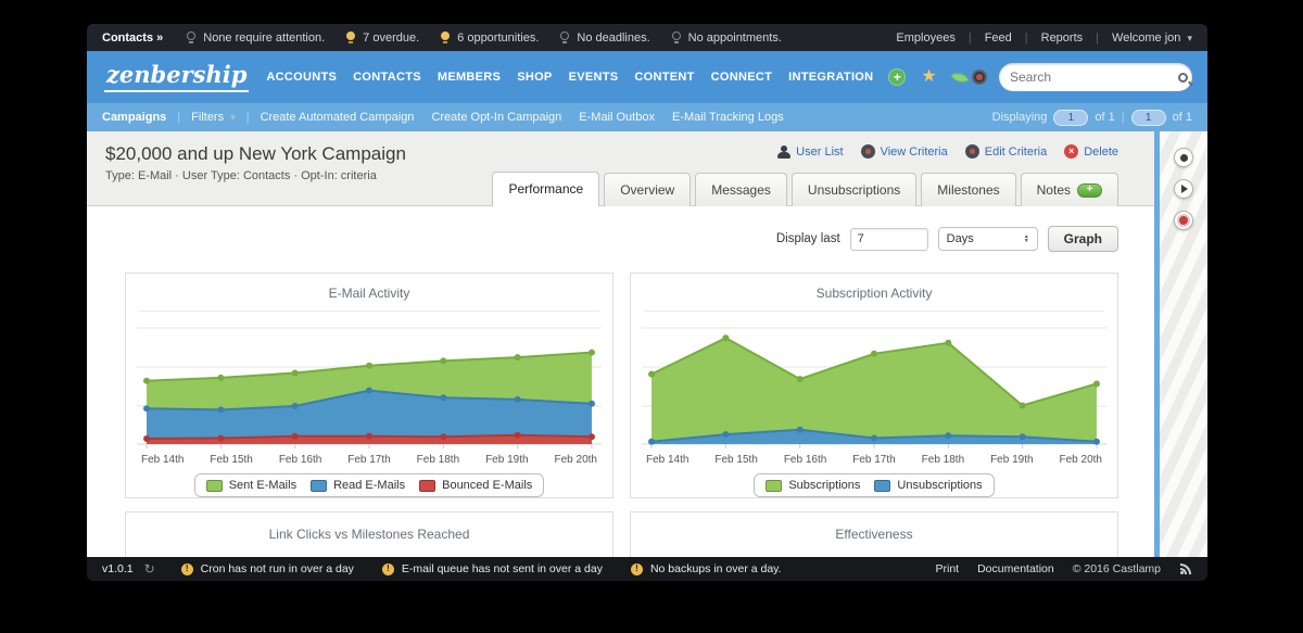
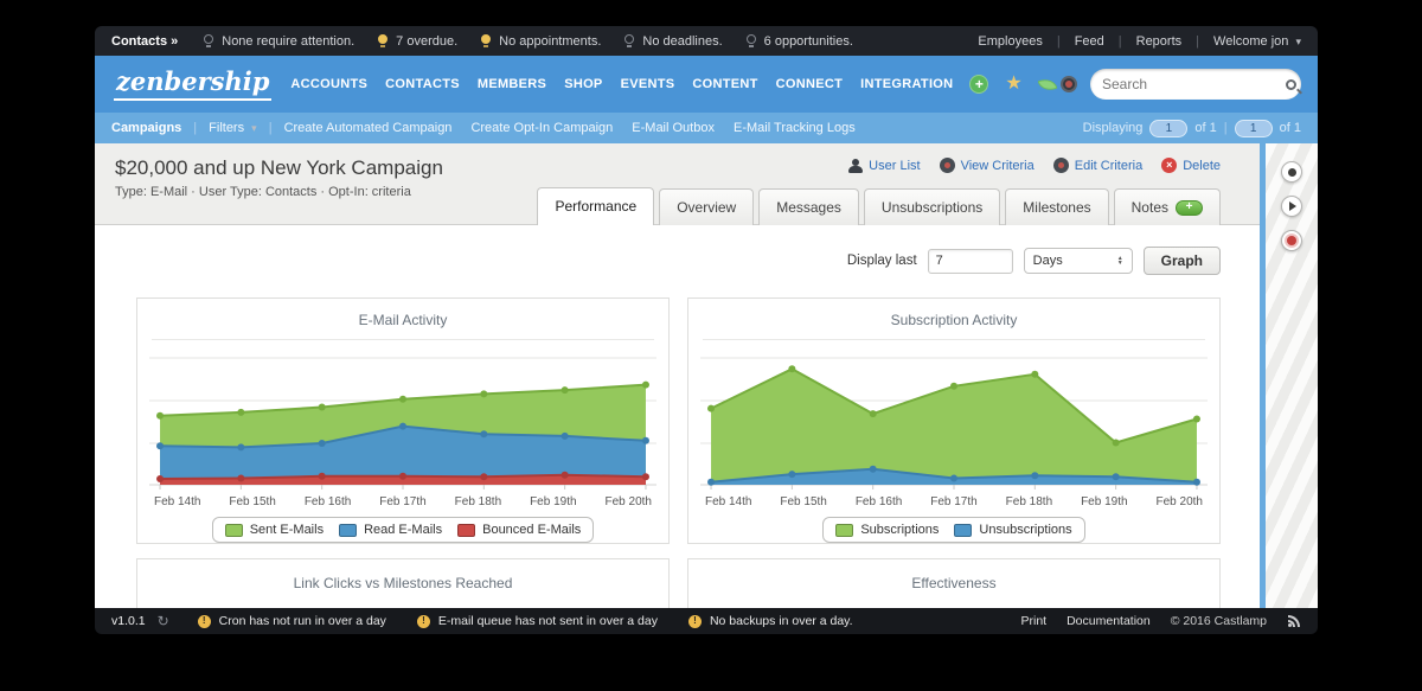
  Contacts »
  None require attention.
  7 overdue.
- 6 opportunities.
+ No appointments.
  No deadlines.
- No appointments.
+ 6 opportunities.
  Employees
  |
  Feed
  |
  Reports
  |
  Welcome jon ▾
  zenbership
  ACCOUNTS
  CONTACTS
  MEMBERS
  SHOP
  EVENTS
  CONTENT
  CONNECT
  INTEGRATION
  +
  ★
  Search
  Campaigns
  |
  Filters ▾
  |
  Create Automated Campaign
  Create Opt-In Campaign
  E-Mail Outbox
  E-Mail Tracking Logs
  Displaying
  1
  of 1
  |
  1
  of 1
  $20,000 and up New York Campaign
  Type: E-Mail · User Type: Contacts · Opt-In: criteria
  User List
  View Criteria
  Edit Criteria
  ×
  Delete
  Performance
  Overview
  Messages
  Unsubscriptions
  Milestones
  Notes
  +
  Display last
  7
  Days
  Graph
  E-Mail Activity
  Feb 14th
  Feb 15th
  Feb 16th
  Feb 17th
  Feb 18th
  Feb 19th
  Feb 20th
  Sent E-Mails
  Read E-Mails
  Bounced E-Mails
  Subscription Activity
  Feb 14th
  Feb 15th
  Feb 16th
  Feb 17th
  Feb 18th
  Feb 19th
  Feb 20th
  Subscriptions
  Unsubscriptions
  Link Clicks vs Milestones Reached
  Effectiveness
  v1.0.1
  ↻
  !
  Cron has not run in over a day
  !
  E-mail queue has not sent in over a day
  !
  No backups in over a day.
  Print
  Documentation
  © 2016 Castlamp
